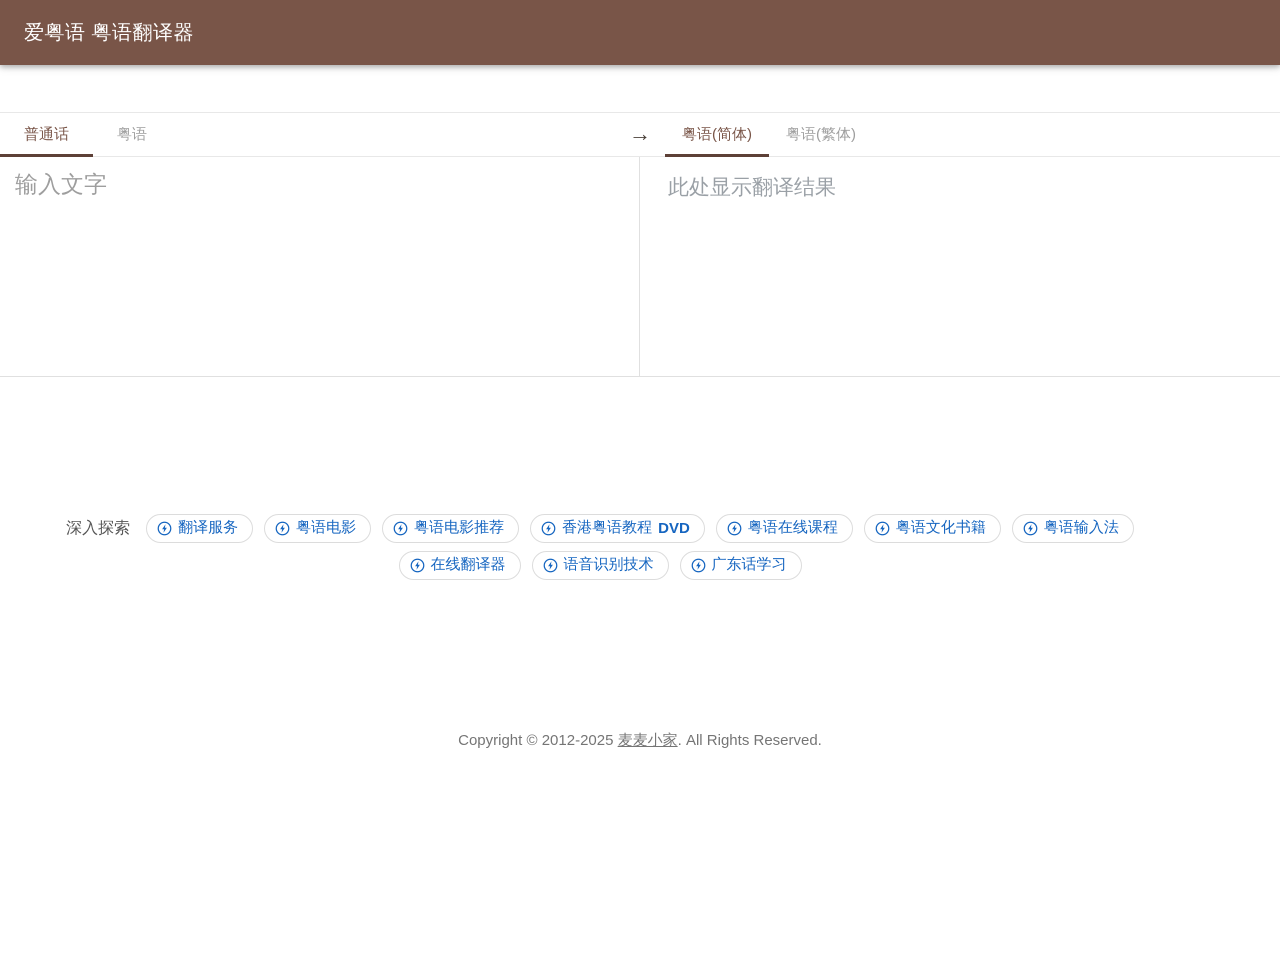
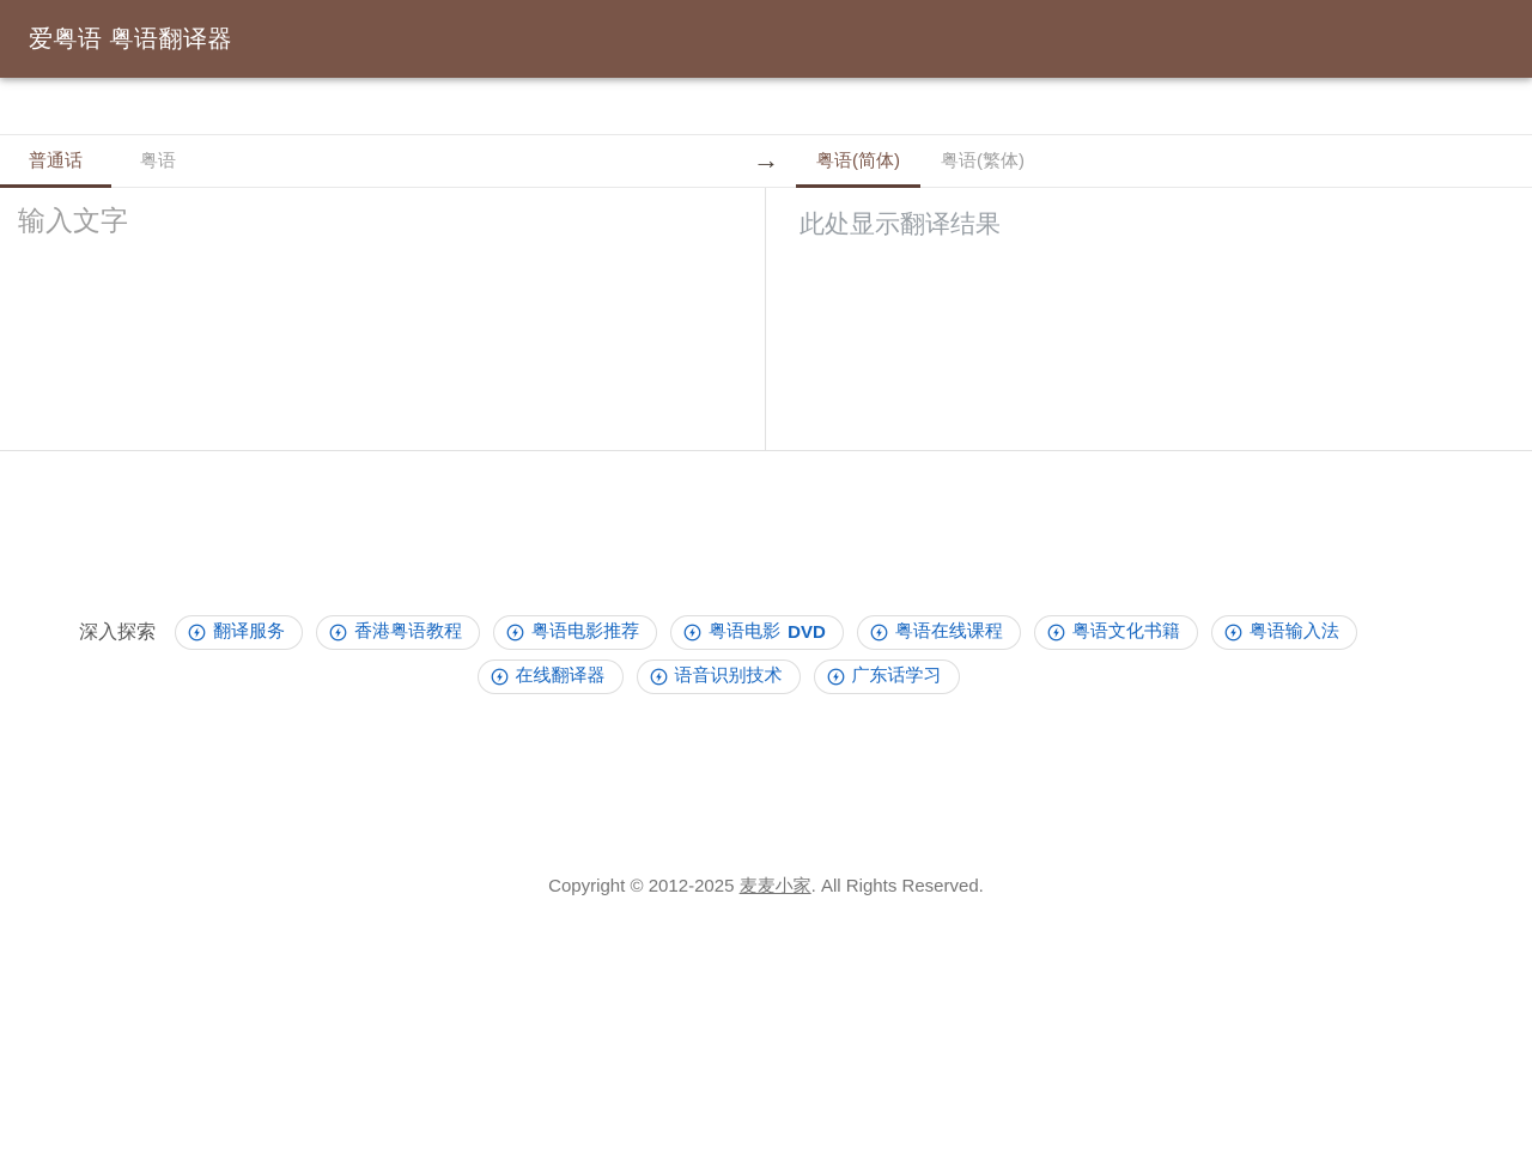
  爱粤语 粤语翻译器
  普通话
  粤语
  →
  粤语(简体)
  粤语(繁体)
  输入文字
  此处显示翻译结果
  深入探索
  翻译服务
- 粤语电影
+ 香港粤语教程
  粤语电影推荐
- 香港粤语教程
+ 粤语电影
  DVD
  粤语在线课程
  粤语文化书籍
  粤语输入法
  在线翻译器
  语音识别技术
  广东话学习
  Copyright © 2012-2025 麦麦小家. All Rights Reserved.
